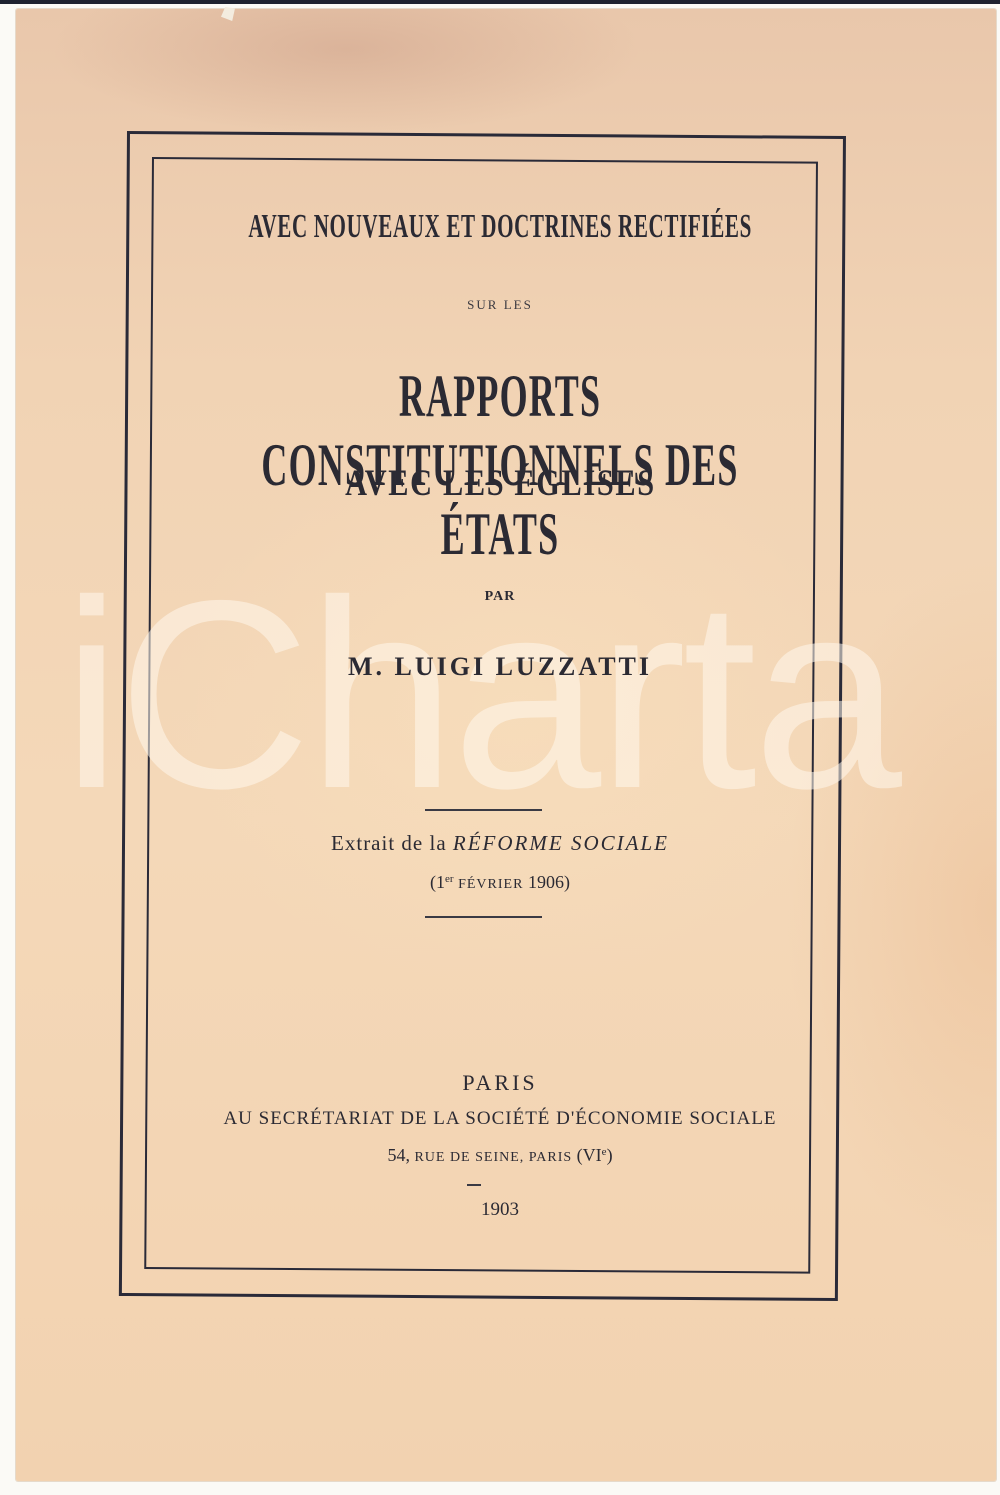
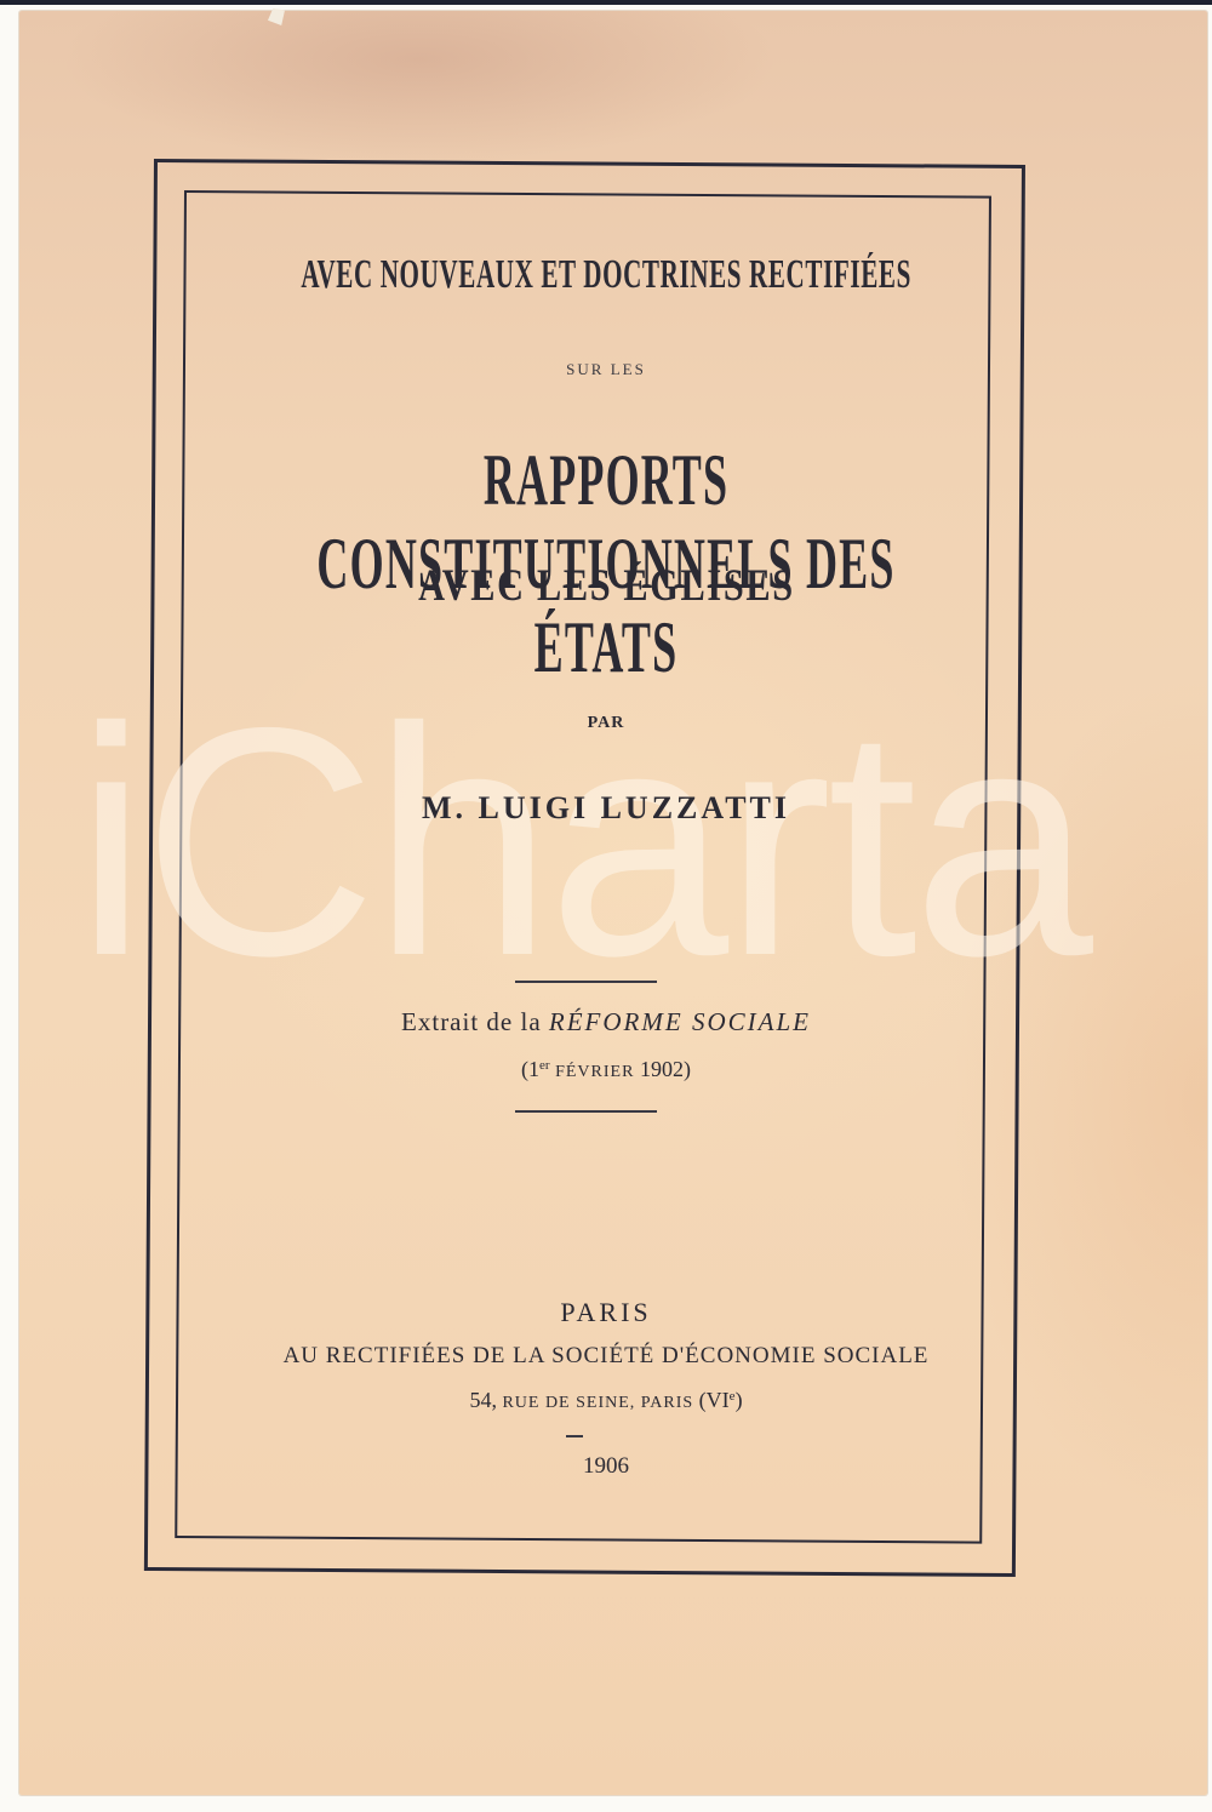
  iCharta
  AVEC NOUVEAUX ET DOCTRINES RECTIFIÉES
  SUR LES
  RAPPORTS CONSTITUTIONNELS DES ÉTATS
  AVEC LES ÉGLISES
  PAR
  M. LUIGI LUZZATTI
  Extrait de la RÉFORME SOCIALE
- (1er FÉVRIER 1906)
+ (1er FÉVRIER 1902)
  PARIS
- AU SECRÉTARIAT DE LA SOCIÉTÉ D'ÉCONOMIE SOCIALE
+ AU RECTIFIÉES DE LA SOCIÉTÉ D'ÉCONOMIE SOCIALE
  54, RUE DE SEINE, PARIS (VIe)
- 1903
+ 1906
